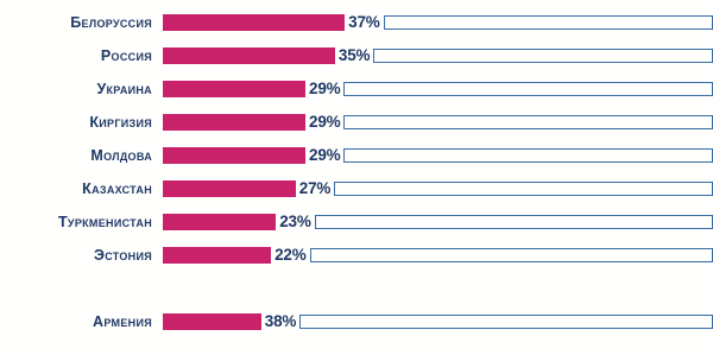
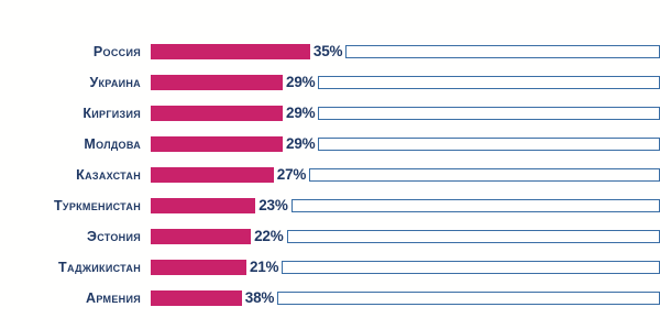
- Белоруссия
- 37%
  Россия
  35%
  Украина
  29%
  Киргизия
  29%
  Молдова
  29%
  Казахстан
  27%
  Туркменистан
  23%
  Эстония
  22%
+ Таджикистан
+ 21%
  Армения
  38%
